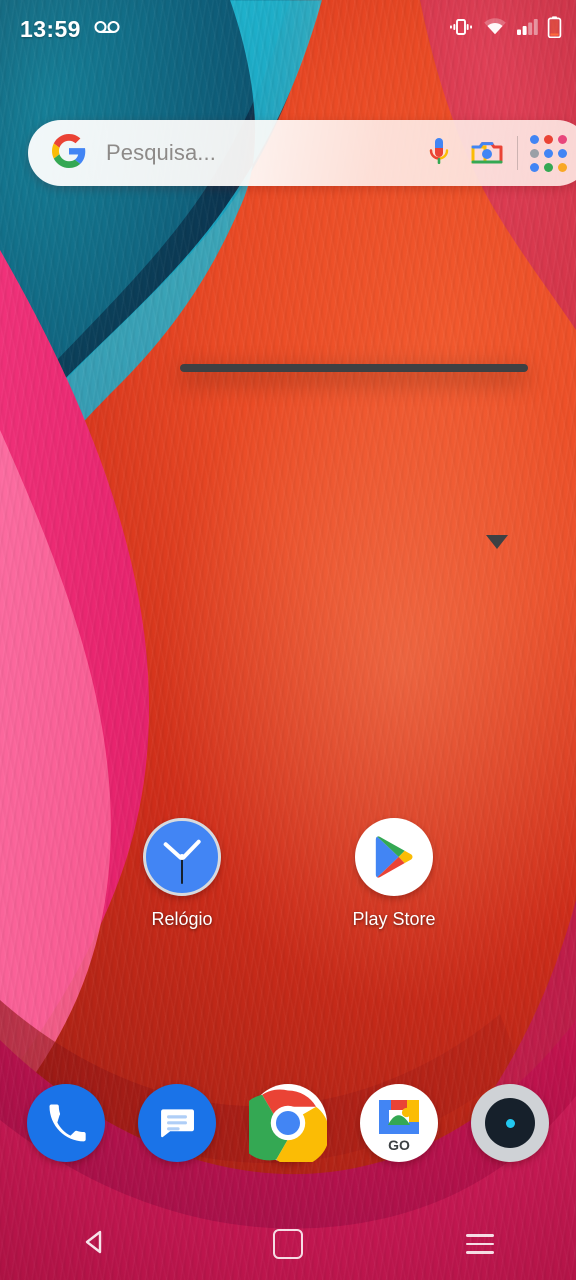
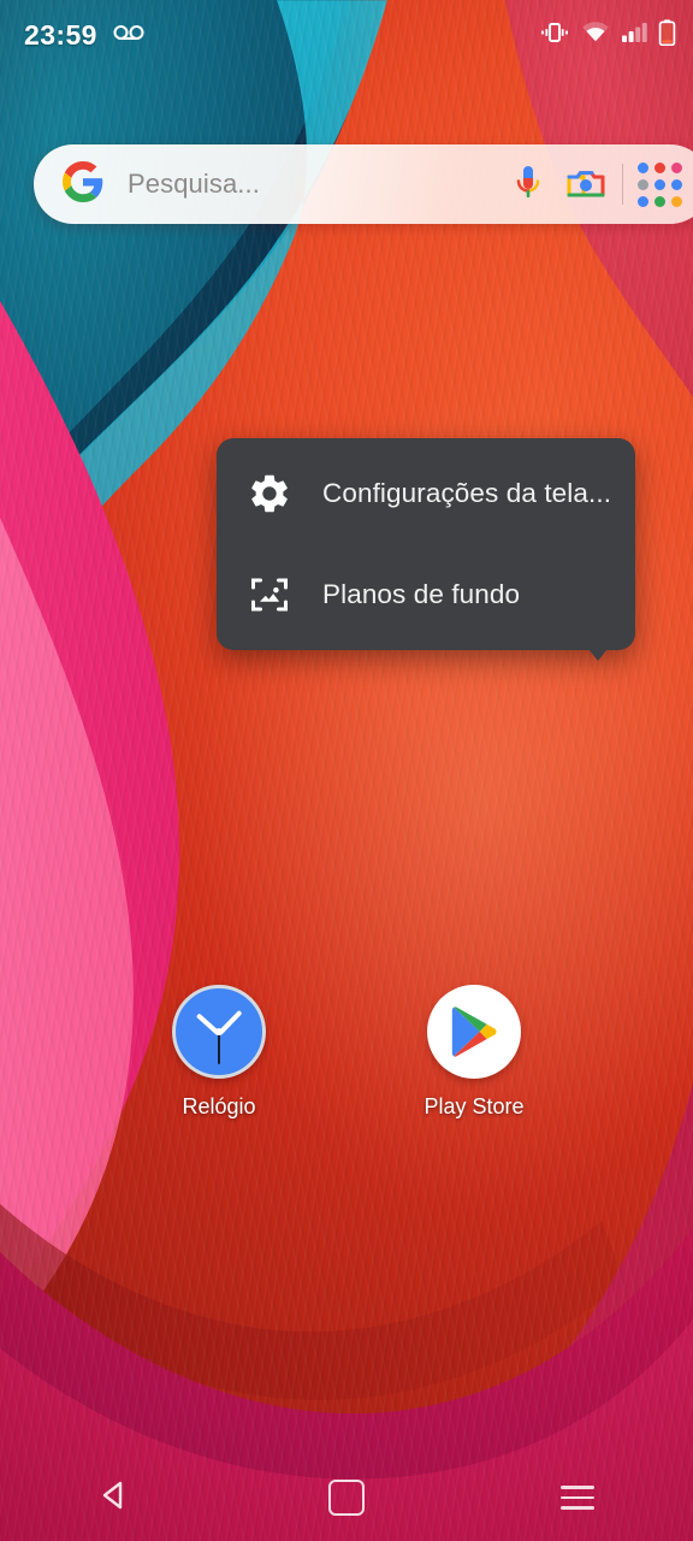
- 13:59
+ 23:59
  Pesquisa...
+ Configurações da tela...
+ Planos de fundo
  Relógio
  Play Store
- GO
